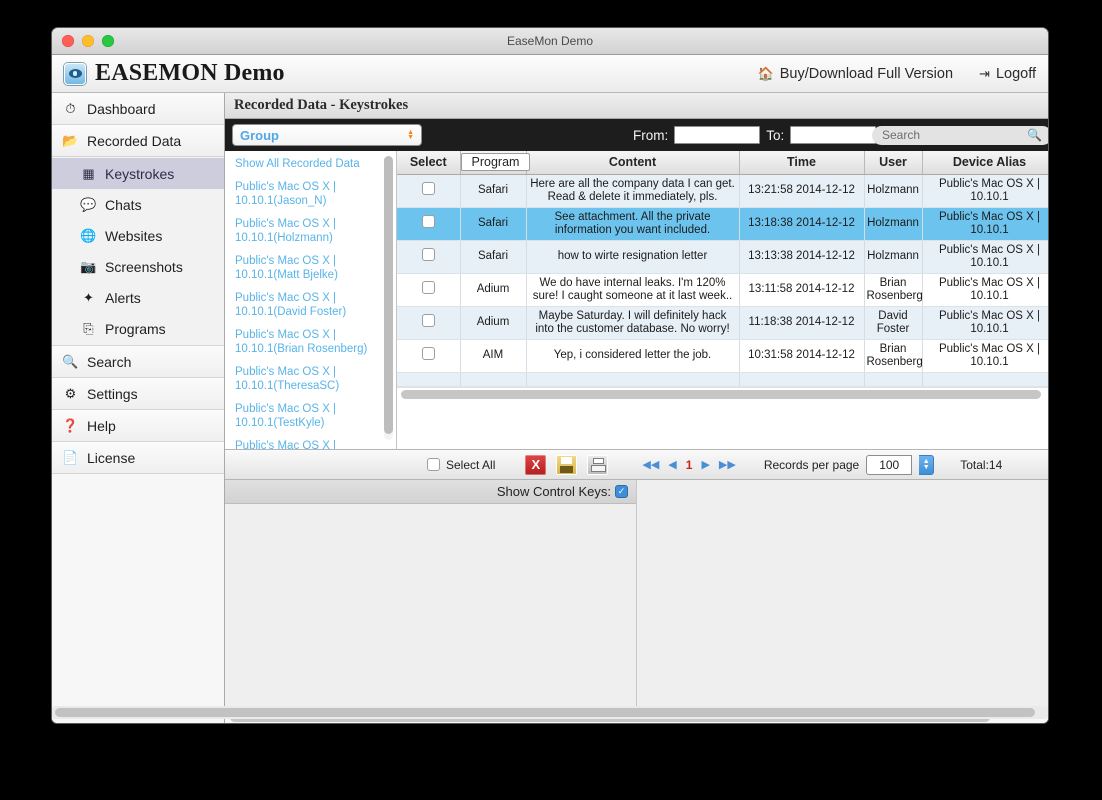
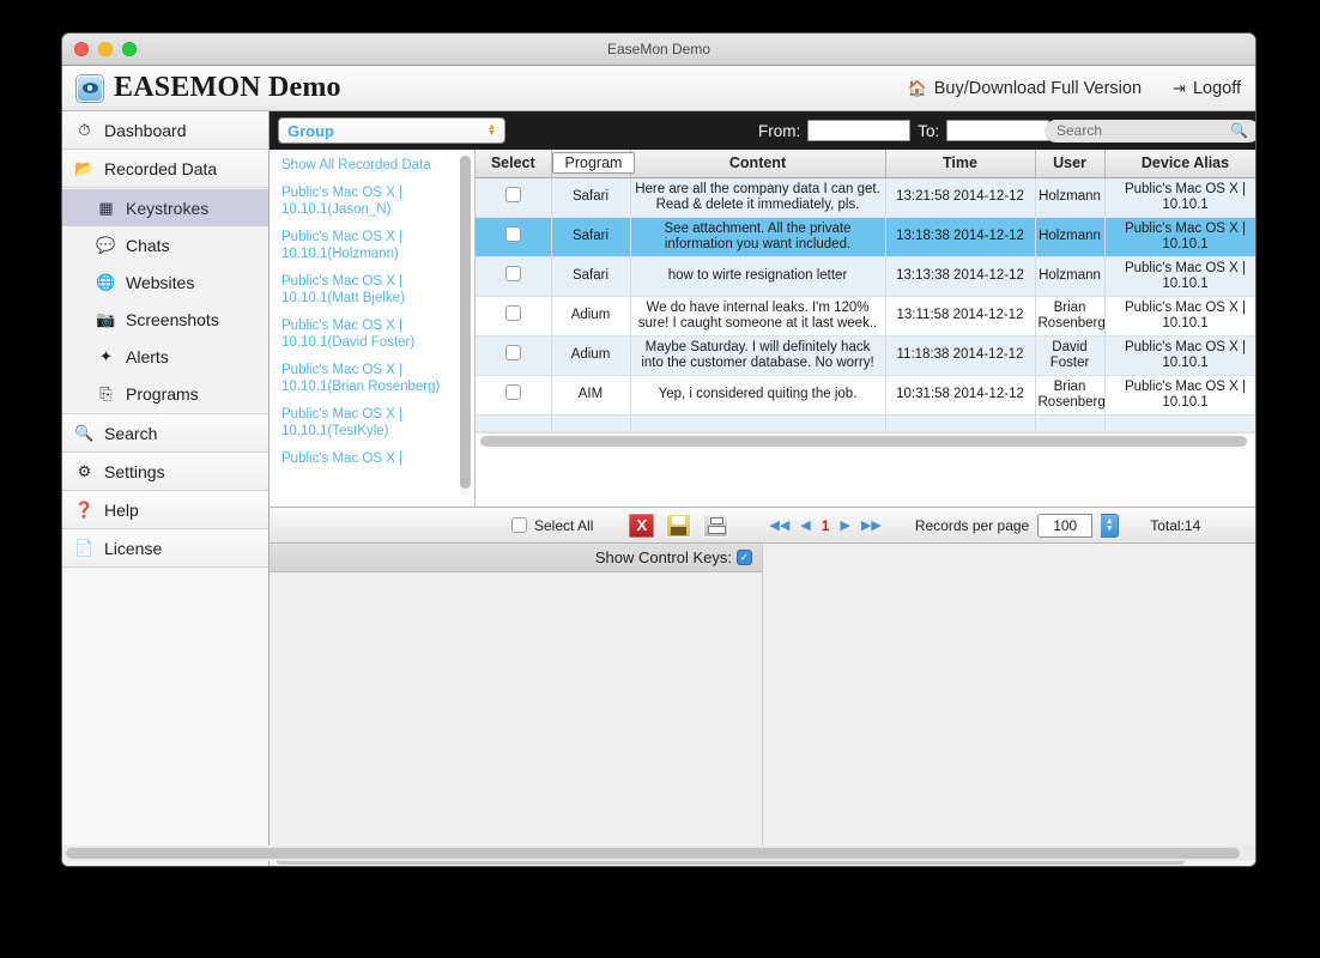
  EaseMon Demo
  EASEMON Demo
  🏠
  Buy/Download Full Version
  ⇥
  Logoff
  ⏱
  Dashboard
  📂
  Recorded Data
  ▦
  Keystrokes
  💬
  Chats
  🌐
  Websites
  📷
  Screenshots
  ✦
  Alerts
  ⎘
  Programs
  🔍
  Search
  ⚙
  Settings
  ❓
  Help
  📄
  License
- Recorded Data - Keystrokes
  Group
  From:
  To:
  Search
  🔍
  Show All Recorded Data
  Public's Mac OS X | 10.10.1(Jason_N)
  Public's Mac OS X | 10.10.1(Holzmann)
  Public's Mac OS X | 10.10.1(Matt Bjelke)
  Public's Mac OS X | 10.10.1(David Foster)
  Public's Mac OS X | 10.10.1(Brian Rosenberg)
- Public's Mac OS X | 10.10.1(TheresaSC)
  Public's Mac OS X | 10.10.1(TestKyle)
  Public's Mac OS X |
  Select	Program	Content	Time	User	Device Alias
  	Safari	Here are all the company data I can get. Read & delete it immediately, pls.	13:21:58 2014-12-12	Holzmann	Public's Mac OS X | 10.10.1
  	Safari	See attachment. All the private information you want included.	13:18:38 2014-12-12	Holzmann	Public's Mac OS X | 10.10.1
  	Safari	how to wirte resignation letter	13:13:38 2014-12-12	Holzmann	Public's Mac OS X | 10.10.1
  	Adium	We do have internal leaks. I'm 120% sure! I caught someone at it last week..	13:11:58 2014-12-12	Brian Rosenberg	Public's Mac OS X | 10.10.1
  	Adium	Maybe Saturday. I will definitely hack into the customer database. No worry!	11:18:38 2014-12-12	David Foster	Public's Mac OS X | 10.10.1
- 	AIM	Yep, i considered letter the job.	10:31:58 2014-12-12	Brian Rosenberg	Public's Mac OS X | 10.10.1
+ 	AIM	Yep, i considered quiting the job.	10:31:58 2014-12-12	Brian Rosenberg	Public's Mac OS X | 10.10.1
  Select All
  X
  ◀◀
  ◀
  1
  ▶
  ▶▶
  Records per page
  100
  Total:14
  Show Control Keys:
  ✓
